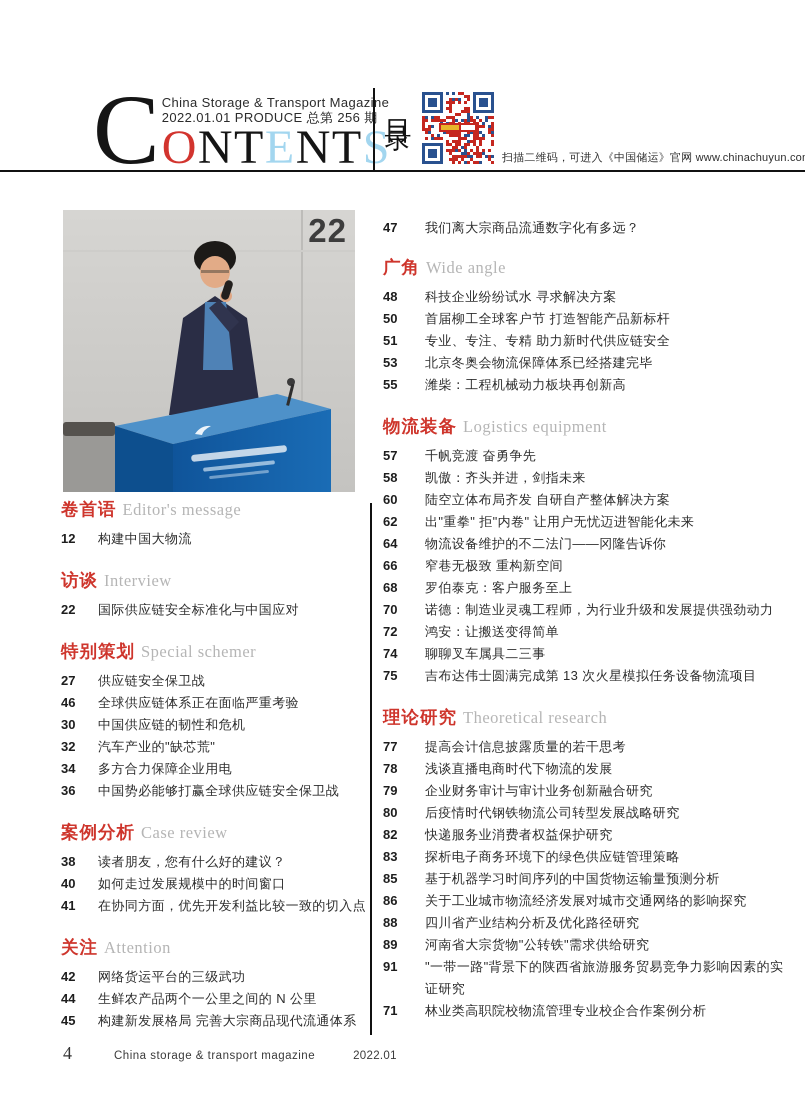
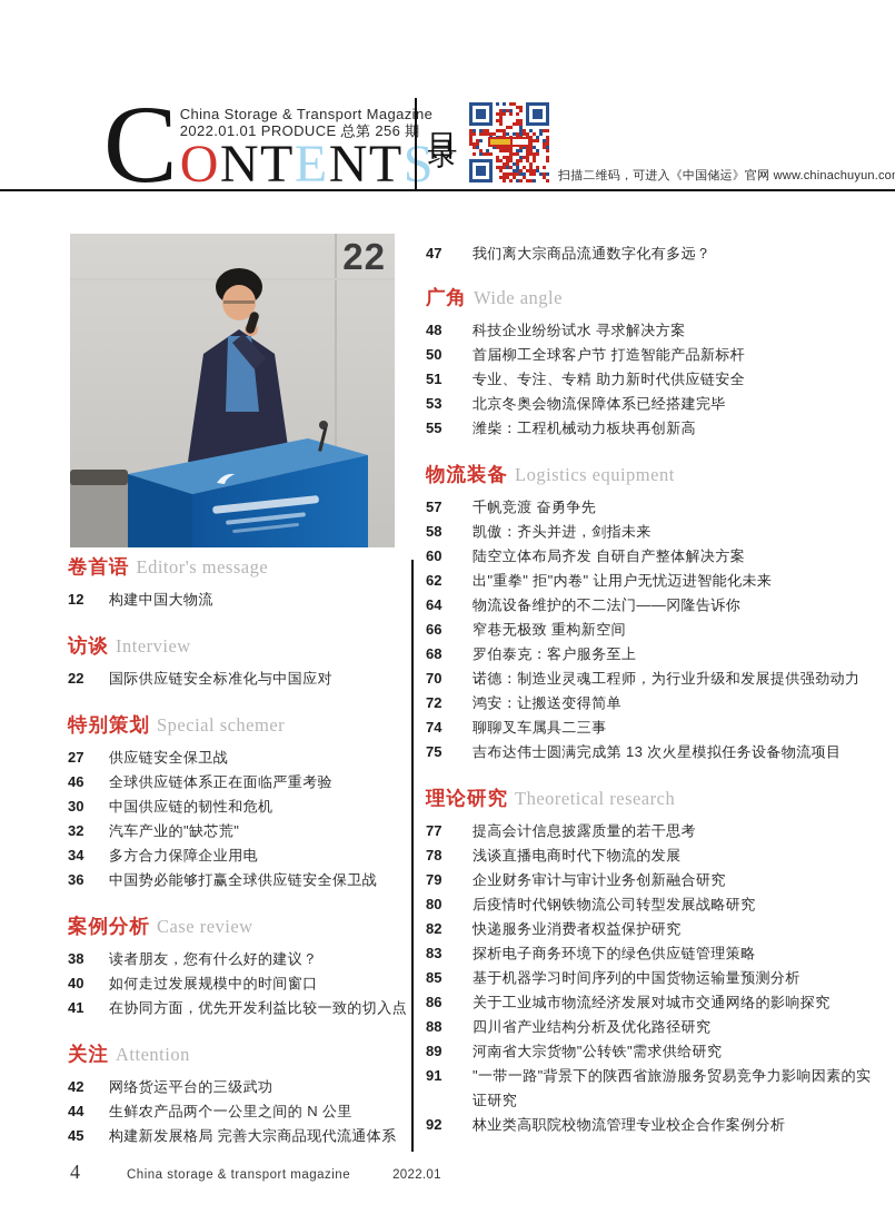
  C
  China Storage & Transport Magazne
  2022.01.01 PRODUCE 总第 256 期
  ONTENTS
  扫描二维码，可进入《中国储运》官网 www.chinachuyun.co
  22
  卷首语 Editor's message
  12
  构建中国大物流
  访谈 Interview
  22
  国际供应链安全标准化与中国应对
  特别策划 Special schemer
  27
  供应链安全保卫战
  46
  全球供应链体系正在面临严重考验
  30
  中国供应链的韧性和危机
  32
  汽车产业的"缺芯荒"
  34
  多方合力保障企业用电
  36
  中国势必能够打赢全球供应链安全保卫战
  案例分析 Case review
  38
  读者朋友，您有什么好的建议？
  40
  如何走过发展规模中的时间窗口
  41
  在协同方面，优先开发利益比较一致的切入点
  关注 Attention
  42
  网络货运平台的三级武功
  44
  生鲜农产品两个一公里之间的 N 公里
  45
  构建新发展格局 完善大宗商品现代流通体系
  47
  我们离大宗商品流通数字化有多远？
  广角 Wide angle
  48
  科技企业纷纷试水 寻求解决方案
  50
  首届柳工全球客户节 打造智能产品新标杆
  51
  专业、专注、专精 助力新时代供应链安全
  53
  北京冬奥会物流保障体系已经搭建完毕
  55
  潍柴：工程机械动力板块再创新高
  物流装备 Logistics equipment
  57
  千帆竞渡 奋勇争先
  58
  凯傲：齐头并进，剑指未来
  60
  陆空立体布局齐发 自研自产整体解决方案
  62
  出"重拳" 拒"内卷" 让用户无忧迈进智能化未来
  64
  物流设备维护的不二法门——冈隆告诉你
  66
  窄巷无极致 重构新空间
  68
  罗伯泰克：客户服务至上
  70
  诺德：制造业灵魂工程师，为行业升级和发展提供强劲动力
  72
  鸿安：让搬送变得简单
  74
  聊聊叉车属具二三事
  75
  吉布达伟士圆满完成第 13 次火星模拟任务设备物流项目
  理论研究 Theoretical research
  77
  提高会计信息披露质量的若干思考
  78
  浅谈直播电商时代下物流的发展
  79
  企业财务审计与审计业务创新融合研究
  80
  后疫情时代钢铁物流公司转型发展战略研究
  82
  快递服务业消费者权益保护研究
  83
  探析电子商务环境下的绿色供应链管理策略
  85
  基于机器学习时间序列的中国货物运输量预测分析
  86
  关于工业城市物流经济发展对城市交通网络的影响探究
  88
  四川省产业结构分析及优化路径研究
  89
  河南省大宗货物"公转铁"需求供给研究
  91
  "一带一路"背景下的陕西省旅游服务贸易竞争力影响因素的实证研究
- 71
+ 92
  林业类高职院校物流管理专业校企合作案例分析
  4
  China storage & transport magazine
  2022.01
